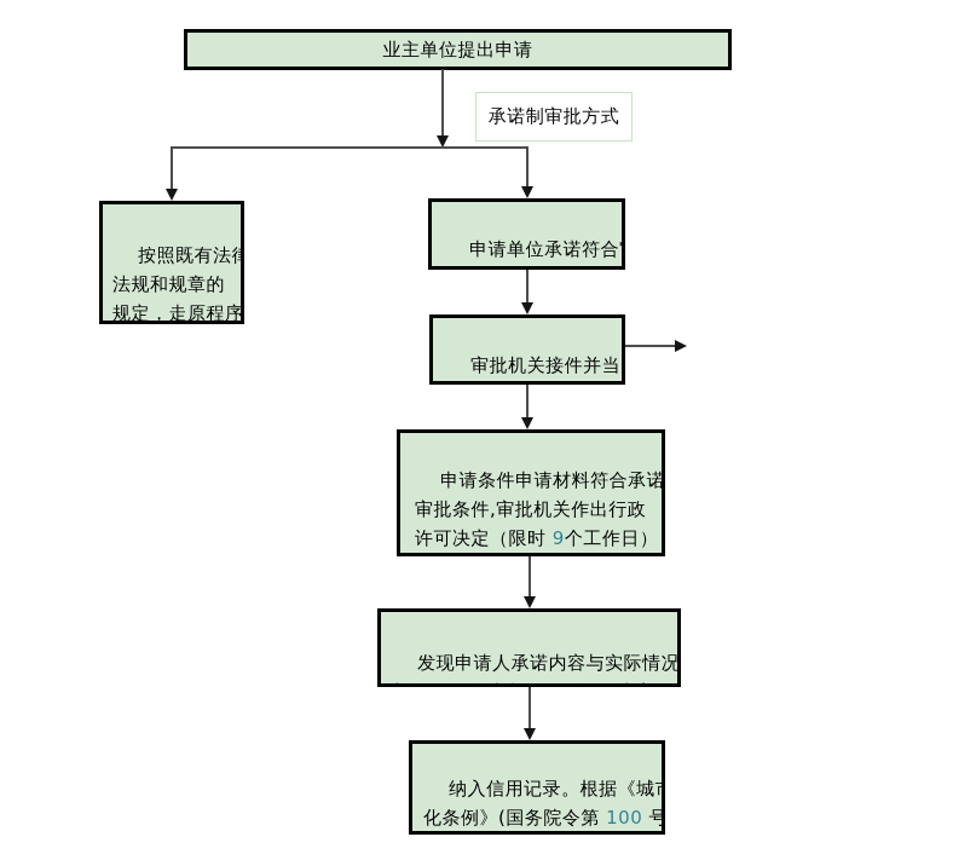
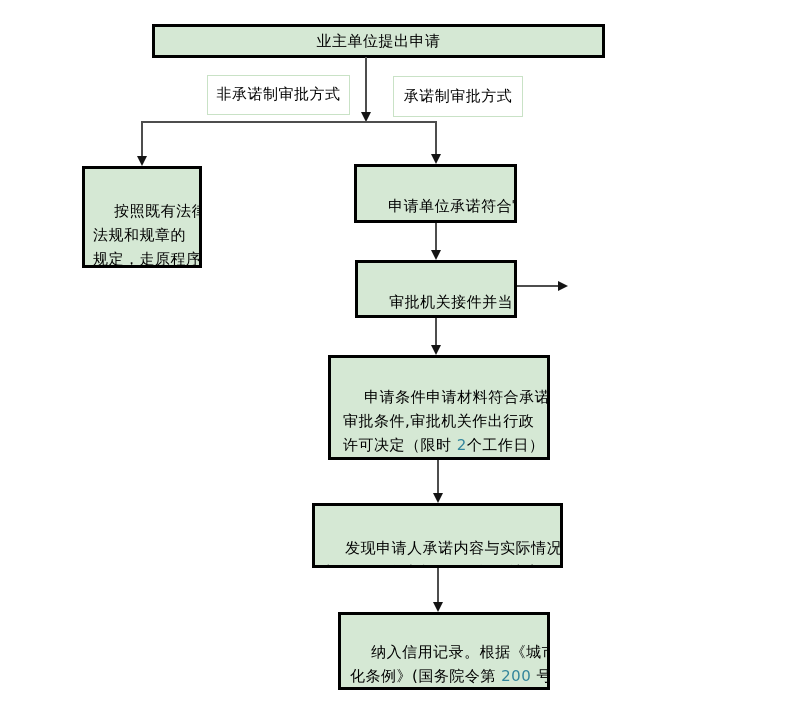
  业主单位提出申请
+ 非承诺制审批方式
  承诺制审批方式
  按照既有法
  法规和规章的
  规定，走原程序
  申请单位承诺符合
  审批机关接件并当
  申请条件申请材料符合承诺
  审批条件,审批机关作出行政
- 许可决定（限时 9个工作日）
+ 许可决定（限时 2个工作日）
  发现申请人承诺内容与实际情况
  纳入信用记录。根据《城
- 化条例》(国务院令第 100 号
+ 化条例》(国务院令第 200 号
